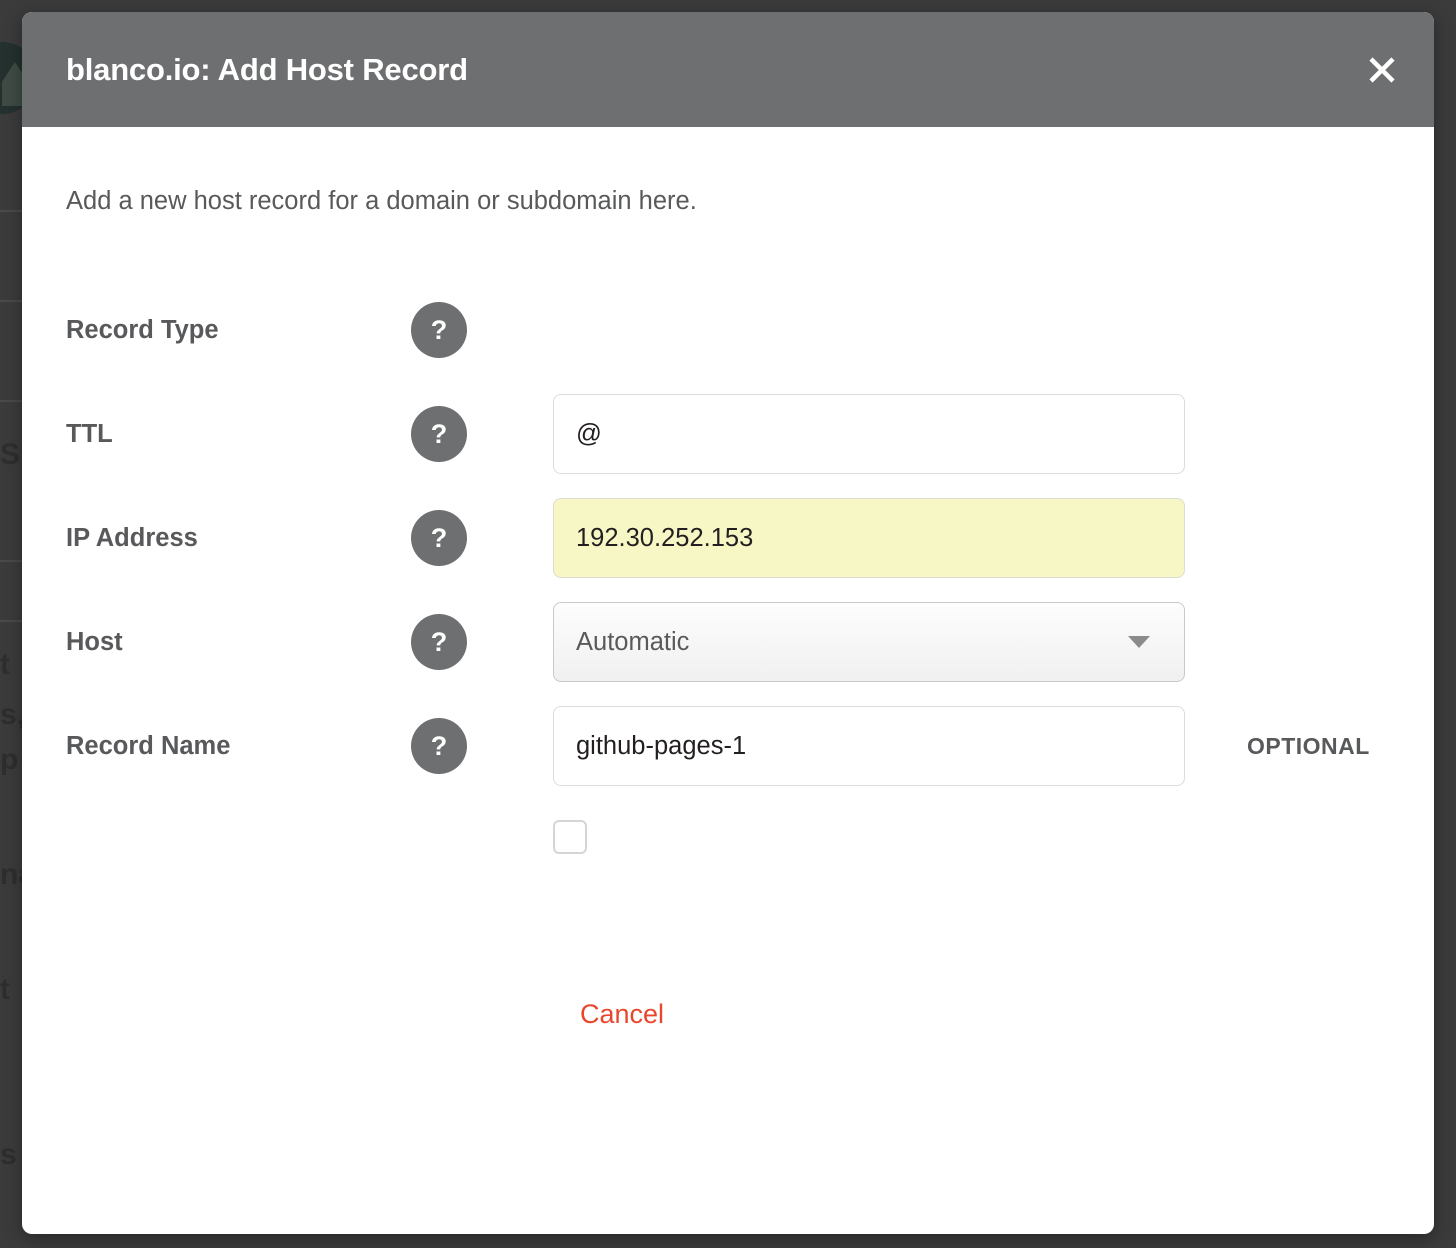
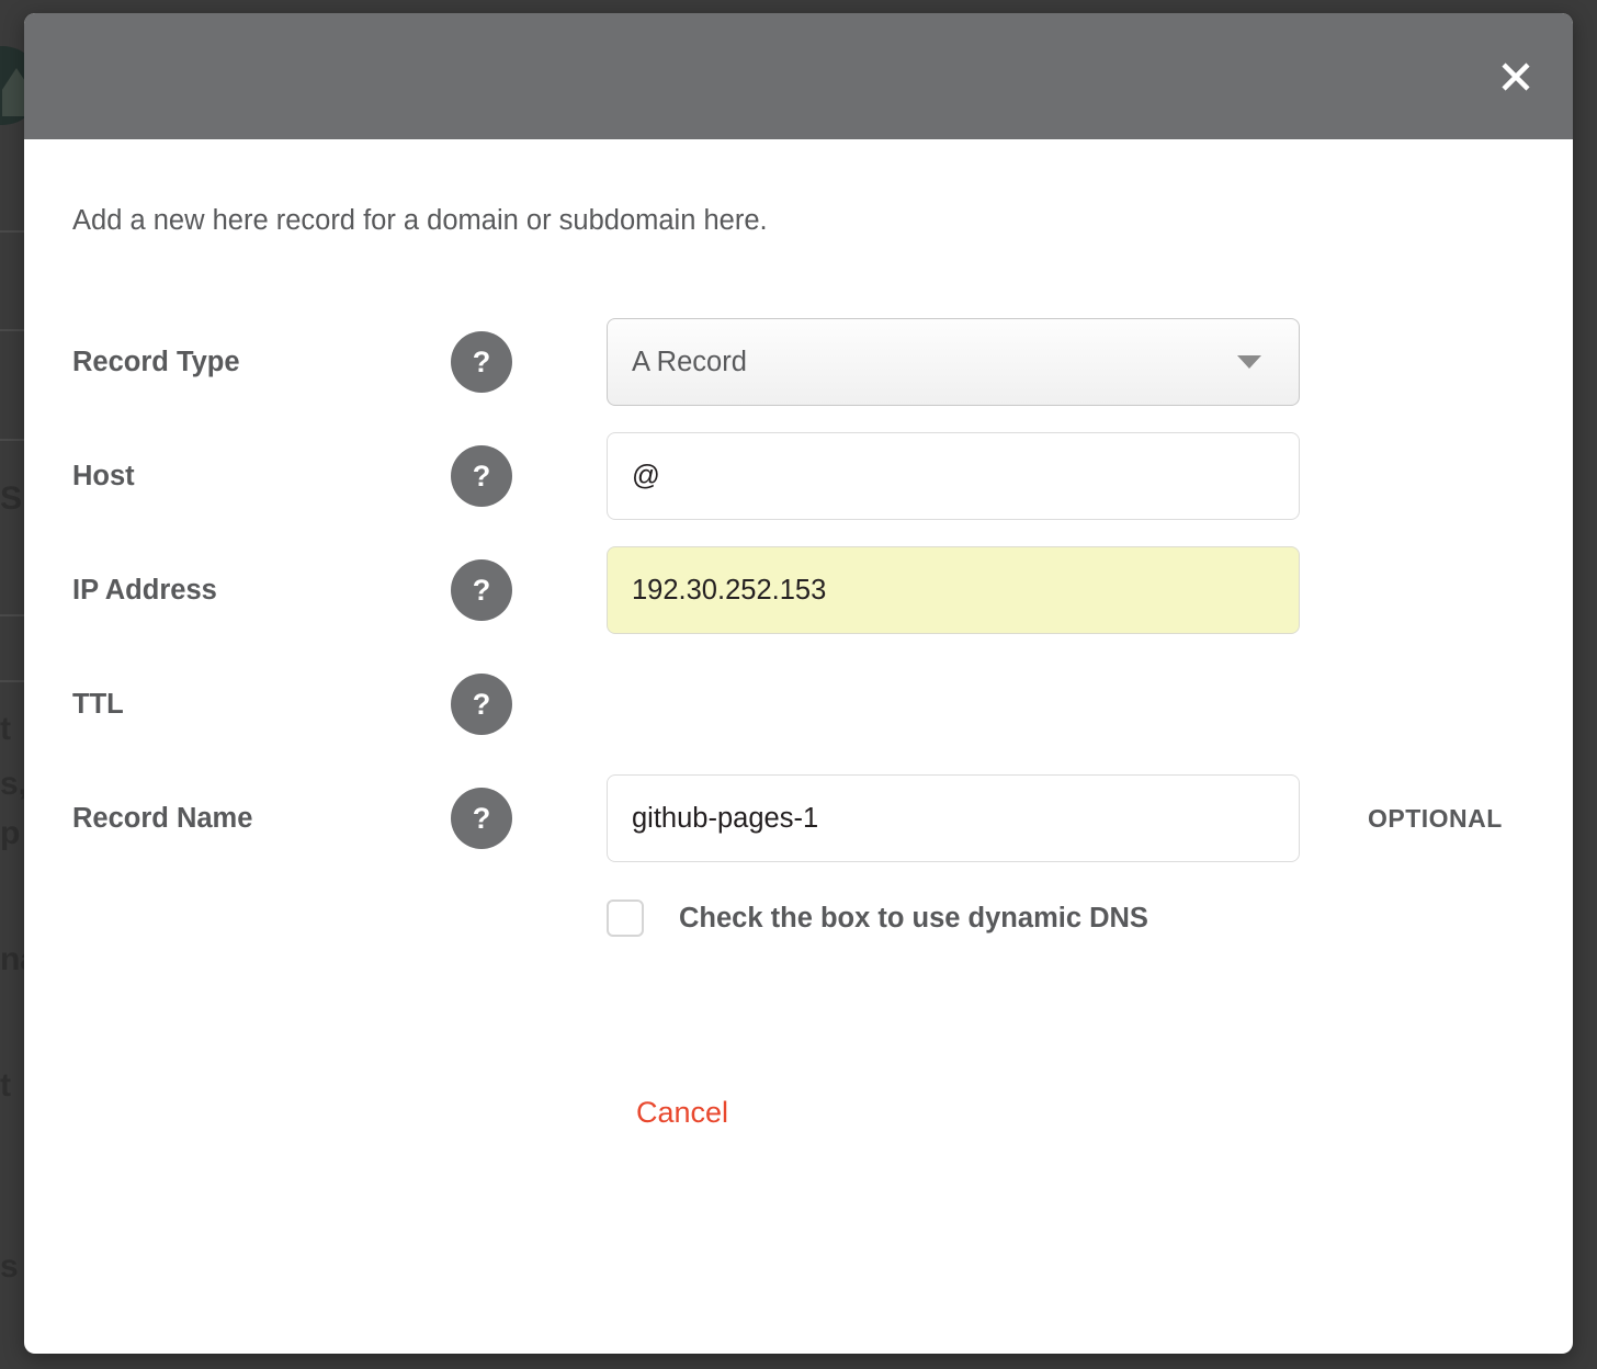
  s,
- blanco.io: Add Host Record
- Add a new host record for a domain or subdomain here.
+ Add a new here record for a domain or subdomain here.
  Record Type
  ?
+ A Record
- TTL
+ Host
  ?
  @
  IP Address
  ?
  192.30.252.153
- Host
+ TTL
  ?
- Automatic
  Record Name
  ?
  github-pages-1
  OPTIONAL
+ Check the box to use dynamic DNS
  Cancel
